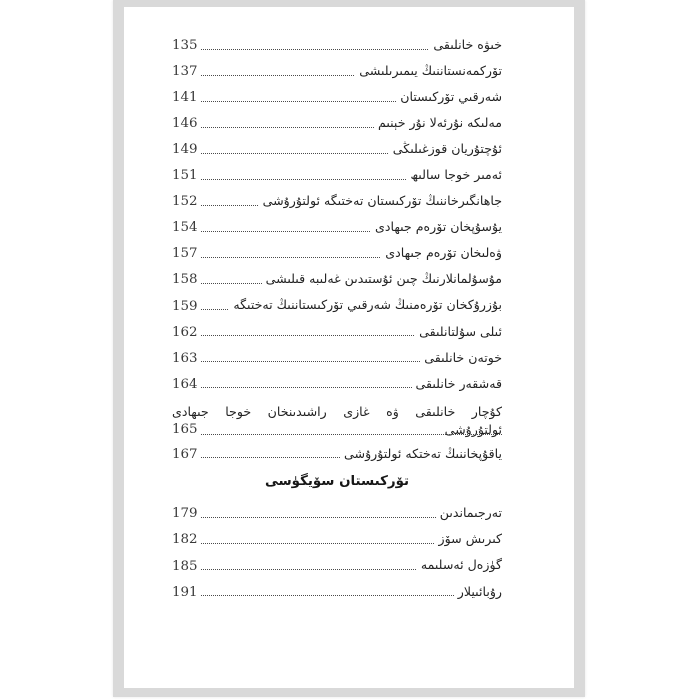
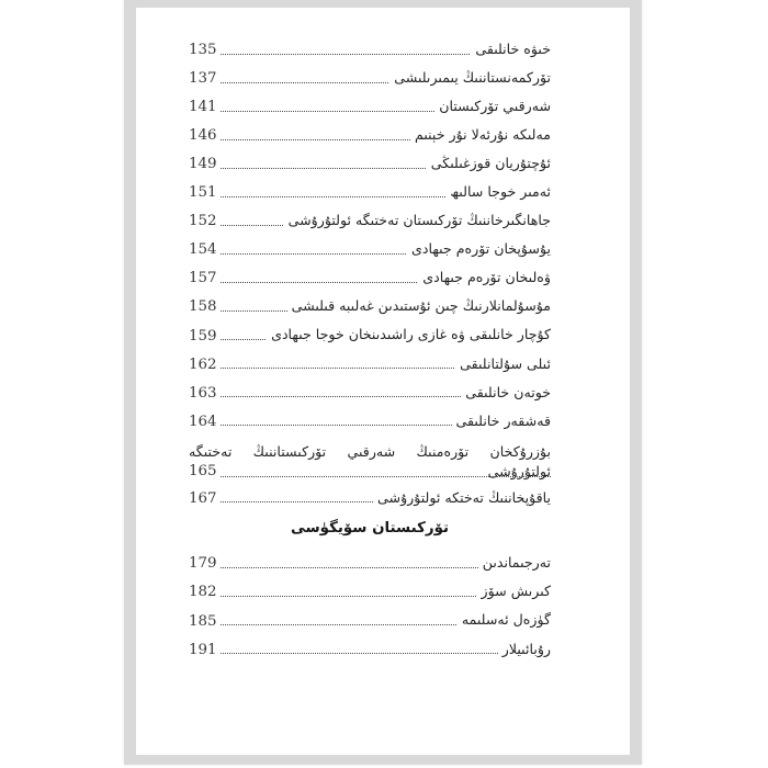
  خىۋە خانلىقى
  135
  تۆركمەنستاننىڭ يىمىرىلىشى
  137
  شەرقىي تۆركىستان
  141
  مەلىكە نۇرئەلا نۇر خېنىم
  146
  ئۇچتۇريان قوزغىلىڭى
  149
  ئەمىر خوجا سالىھ
  151
  جاھانگىرخاننىڭ تۆركىستان تەختىگە ئولتۇرۇشى
  152
  يۇسۇپخان تۆرەم جىھادى
  154
  ۋەلىخان تۆرەم جىھادى
  157
  مۇسۇلمانلارنىڭ چىن ئۇستىدىن غەلىبە قىلىشى
  158
- بۇزرۇكخان تۆرەمنىڭ شەرقىي تۆركىستاننىڭ تەختىگە
+ كۇچار خانلىقى ۋە غازى راشىدىنخان خوجا جىھادى
  159
  ئىلى سۇلتانلىقى
  162
  خوتەن خانلىقى
  163
  قەشقەر خانلىقى
  164
- كۇچار خانلىقى ۋە غازى راشىدىنخان خوجا جىھادى
+ بۇزرۇكخان تۆرەمنىڭ شەرقىي تۆركىستاننىڭ تەختىگە
  ئولتۇرۇشى
  165
  ياقۇپخاننىڭ تەختكە ئولتۇرۇشى
  167
  تۆركىستان سۆيگۈسى
  تەرجىماندىن
  179
  كىرىش سۆز
  182
  گۈزەل ئەسلىمە
  185
  رۇبائىيلار
  191
